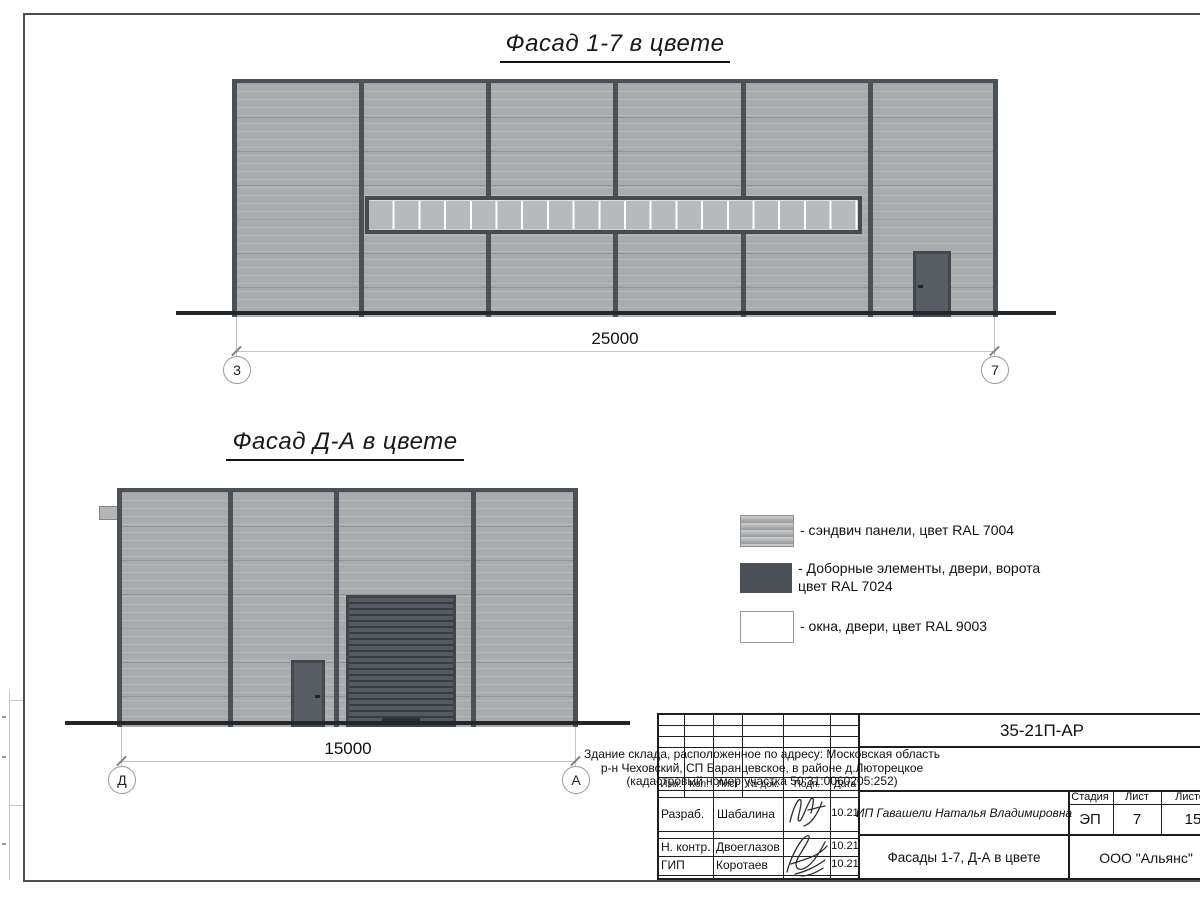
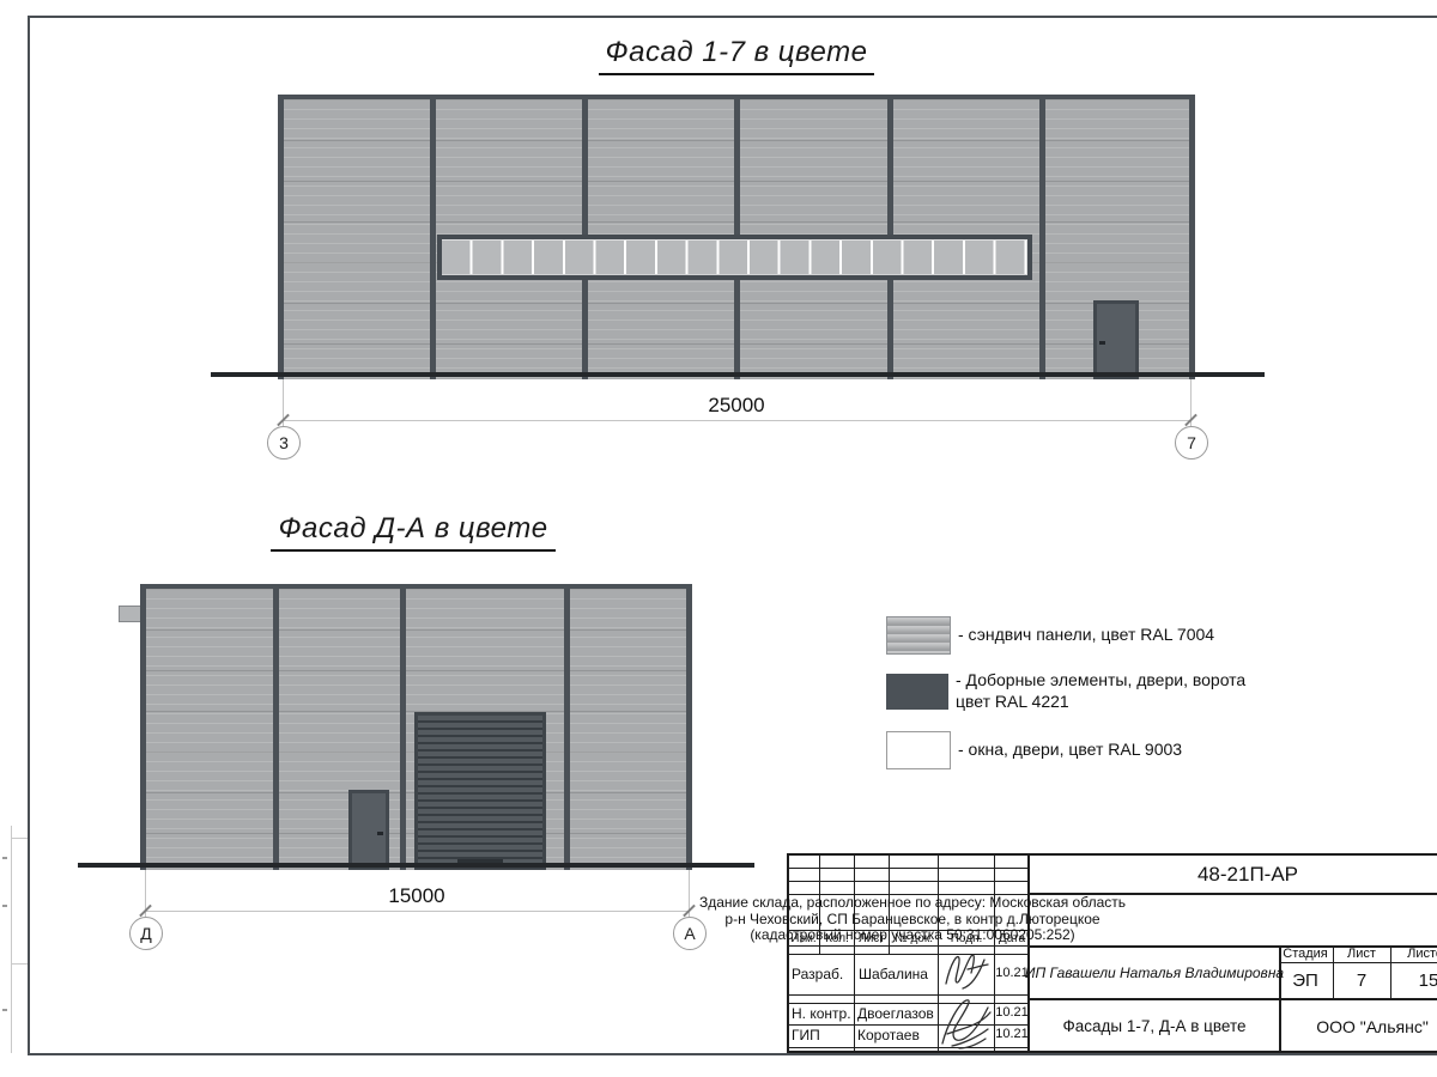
  Фасад 1-7 в цвете
  25000
  3
  7
  Фасад Д-А в цвете
  15000
  Д
  А
  - сэндвич панели, цвет RAL 7004
  - Доборные элементы, двери, ворота
- цвет RAL 7024
+ цвет RAL 4221
  - окна, двери, цвет RAL 9003
  Изм.
  Кол.
  Лист
  № док.
  Подп.
  Дата
  Разраб.
  Шабалина
  10.21
  Н. контр.
  Двоеглазов
  10.21
  ГИП
  Коротаев
  10.21
- 35-21П-АР
+ 48-21П-АР
  Здание склада, расположенное по адресу: Московская область
- р-н Чеховский, СП Баранцевское, в районе д.Люторецкое
+ р-н Чеховский, СП Баранцевское, в контр д.Люторецкое
  (кадастровый номер участка 50:31:0060205:252)
  ИП Гавашели Наталья Владимировна
  Стадия
  Лист
  ЭП
  7
  15
  Фасады 1-7, Д-А в цвете
  ООО "Альянс"
